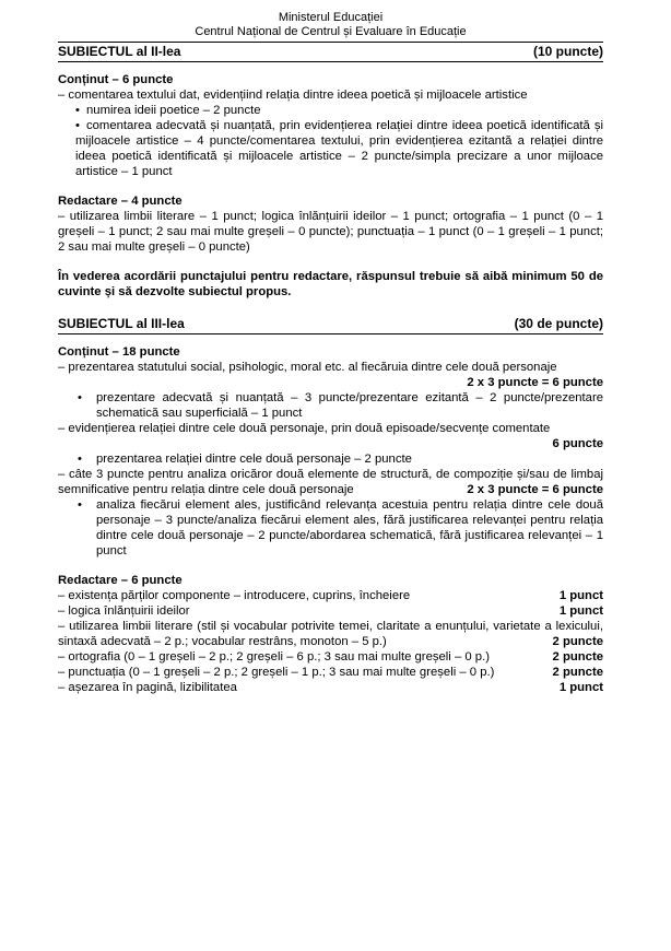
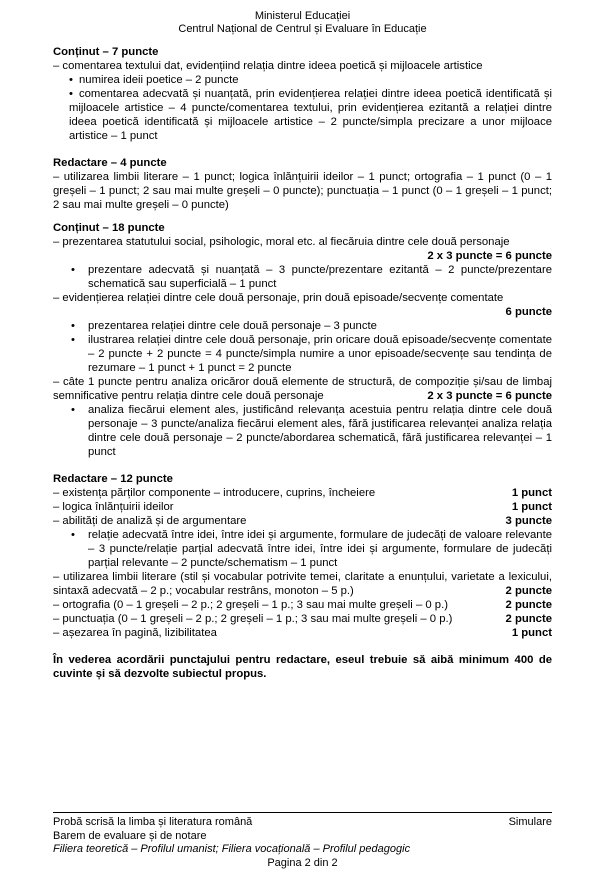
  Ministerul Educației
  Centrul Național de Centrul și Evaluare în Educație
- SUBIECTUL al II-lea
- (10 puncte)
- Conținut – 6 puncte
+ Conținut – 7 puncte
  – comentarea textului dat, evidențiind relația dintre ideea poetică și mijloacele artistice
  numirea ideii poetice – 2 puncte
  comentarea adecvată și nuanțată, prin evidențierea relației dintre ideea poetică identificată și mijloacele artistice – 4 puncte/comentarea textului, prin evidențierea ezitantă a relației dintre ideea poetică identificată și mijloacele artistice – 2 puncte/simpla precizare a unor mijloace artistice – 1 punct
  Redactare – 4 puncte
  – utilizarea limbii literare – 1 punct; logica înlănțuirii ideilor – 1 punct; ortografia – 1 punct (0 – 1 greșeli – 1 punct; 2 sau mai multe greșeli – 0 puncte); punctuația – 1 punct (0 – 1 greșeli – 1 punct; 2 sau mai multe greșeli – 0 puncte)
- În vederea acordării punctajului pentru redactare, răspunsul trebuie să aibă minimum 50 de cuvinte și să dezvolte subiectul propus.
- SUBIECTUL al III-lea
- (30 de puncte)
  Conținut – 18 puncte
  – prezentarea statutului social, psihologic, moral etc. al fiecăruia dintre cele două personaje
  2 x 3 puncte = 6 puncte
  prezentare adecvată și nuanțată – 3 puncte/prezentare ezitantă – 2 puncte/prezentare schematică sau superficială – 1 punct
  – evidențierea relației dintre cele două personaje, prin două episoade/secvențe comentate
  6 puncte
- prezentarea relației dintre cele două personaje – 2 puncte
+ prezentarea relației dintre cele două personaje – 3 puncte
+ ilustrarea relației dintre cele două personaje, prin oricare două episoade/secvențe comentate – 2 puncte + 2 puncte = 4 puncte/simpla numire a unor episoade/secvențe sau tendința de rezumare – 1 punct + 1 punct = 2 puncte
- – câte 3 puncte pentru analiza oricăror două elemente de structură, de compoziție și/sau de limbaj semnificative pentru relația dintre cele două personaje
+ – câte 1 puncte pentru analiza oricăror două elemente de structură, de compoziție și/sau de limbaj semnificative pentru relația dintre cele două personaje
  2 x 3 puncte = 6 puncte
- analiza fiecărui element ales, justificând relevanța acestuia pentru relația dintre cele două personaje – 3 puncte/analiza fiecărui element ales, fără justificarea relevanței pentru relația dintre cele două personaje – 2 puncte/abordarea schematică, fără justificarea relevanței – 1 punct
+ analiza fiecărui element ales, justificând relevanța acestuia pentru relația dintre cele două personaje – 3 puncte/analiza fiecărui element ales, fără justificarea relevanței analiza relația dintre cele două personaje – 2 puncte/abordarea schematică, fără justificarea relevanței – 1 punct
- Redactare – 6 puncte
+ Redactare – 12 puncte
  – existența părților componente – introducere, cuprins, încheiere
  1 punct
  – logica înlănțuirii ideilor
  1 punct
+ – abilități de analiză și de argumentare
+ 3 puncte
+ relație adecvată între idei, între idei și argumente, formulare de judecăți de valoare relevante – 3 puncte/relație parțial adecvată între idei, între idei și argumente, formulare de judecăți parțial relevante – 2 puncte/schematism – 1 punct
  – utilizarea limbii literare (stil și vocabular potrivite temei, claritate a enunțului, varietate a lexicului, sintaxă adecvată – 2 p.; vocabular restrâns, monoton – 5 p.)
  2 puncte
- – ortografia (0 – 1 greșeli – 2 p.; 2 greșeli – 6 p.; 3 sau mai multe greșeli – 0 p.)
+ – ortografia (0 – 1 greșeli – 2 p.; 2 greșeli – 1 p.; 3 sau mai multe greșeli – 0 p.)
  2 puncte
  – punctuația (0 – 1 greșeli – 2 p.; 2 greșeli – 1 p.; 3 sau mai multe greșeli – 0 p.)
  2 puncte
  – așezarea în pagină, lizibilitatea
  1 punct
+ În vederea acordării punctajului pentru redactare, eseul trebuie să aibă minimum 400 de cuvinte și să dezvolte subiectul propus.
+ Probă scrisă la limba și literatura română
+ Simulare
+ Barem de evaluare și de notare
+ Filiera teoretică – Profilul umanist; Filiera vocațională – Profilul pedagogic
+ Pagina 2 din 2
